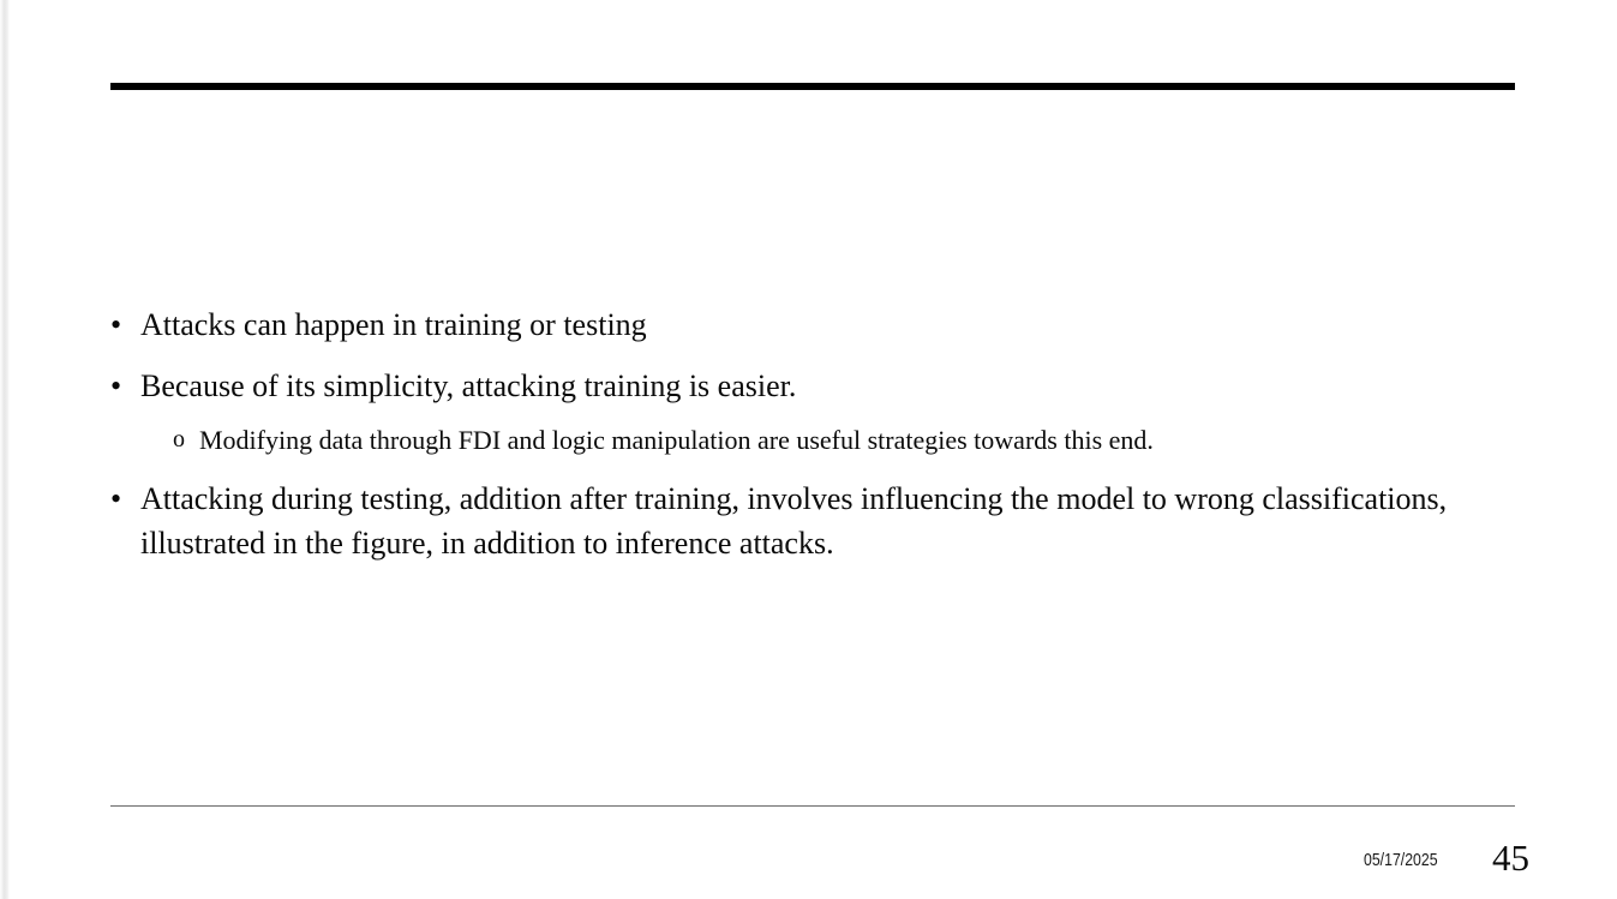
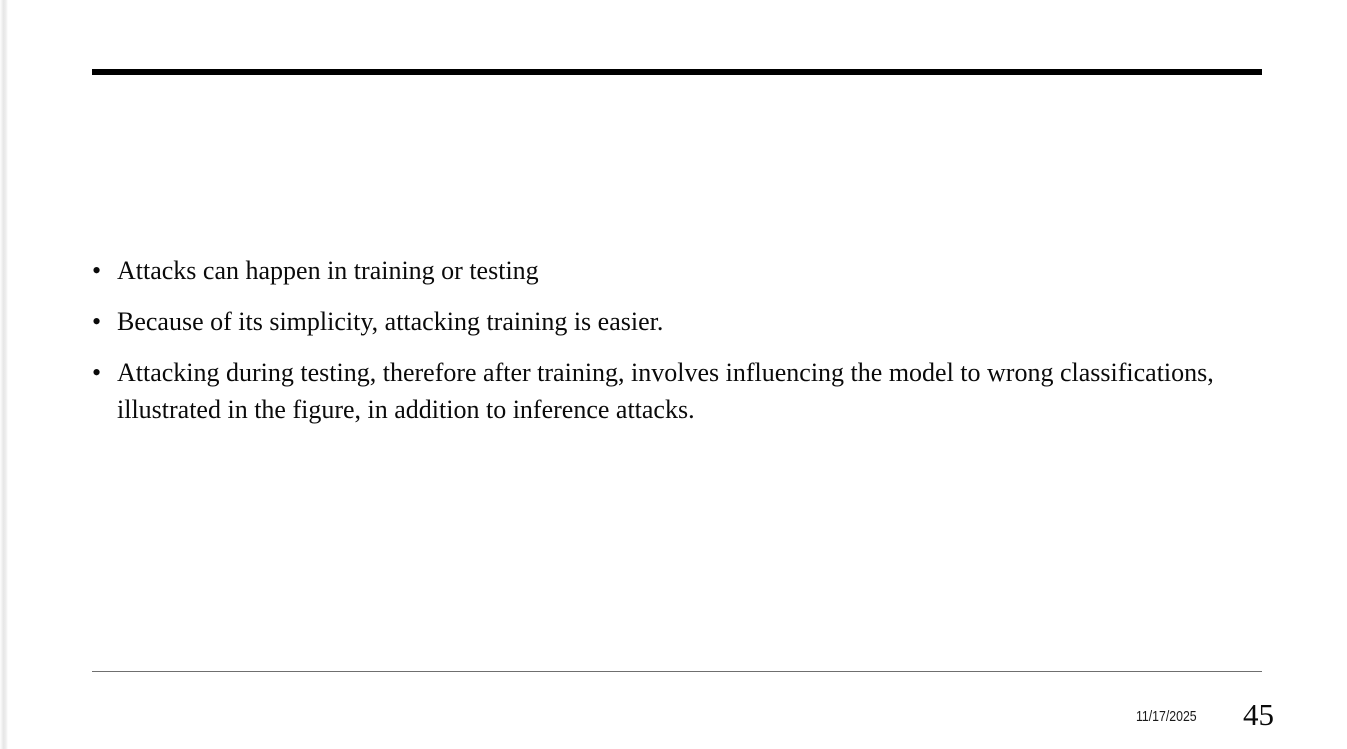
  •
  Attacks can happen in training or testing
  •
  Because of its simplicity, attacking training is easier.
- o
- Modifying data through FDI and logic manipulation are useful strategies towards this end.
  •
- Attacking during testing, addition after training, involves influencing the model to wrong classifications, illustrated in the figure, in addition to inference attacks.
+ Attacking during testing, therefore after training, involves influencing the model to wrong classifications, illustrated in the figure, in addition to inference attacks.
- 05/17/2025
+ 11/17/2025
  45
